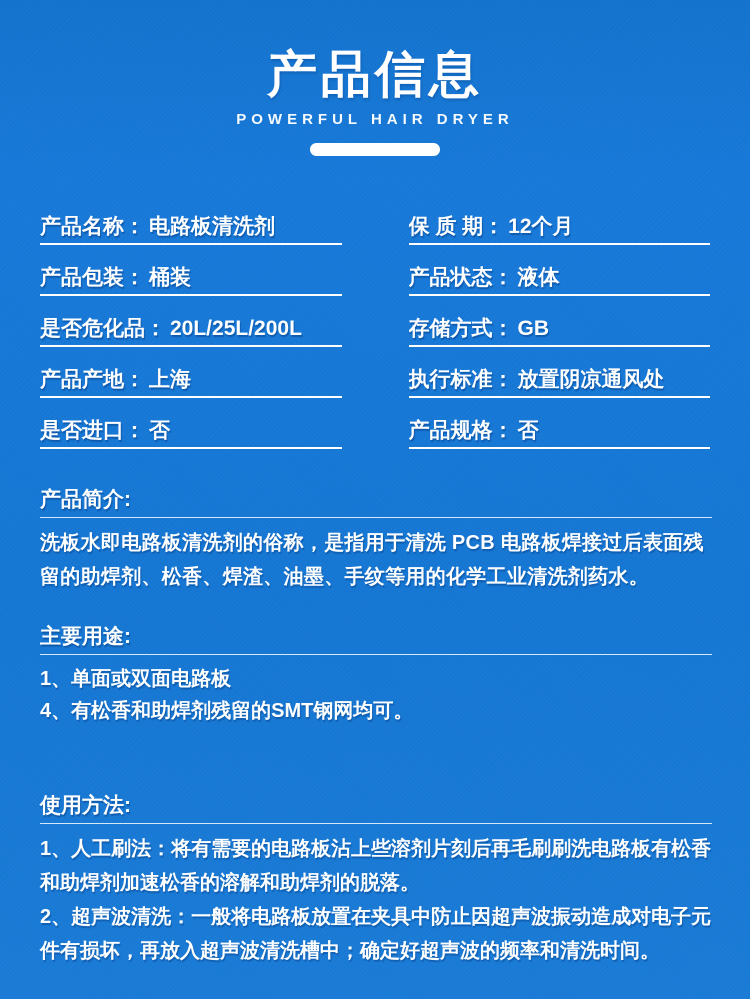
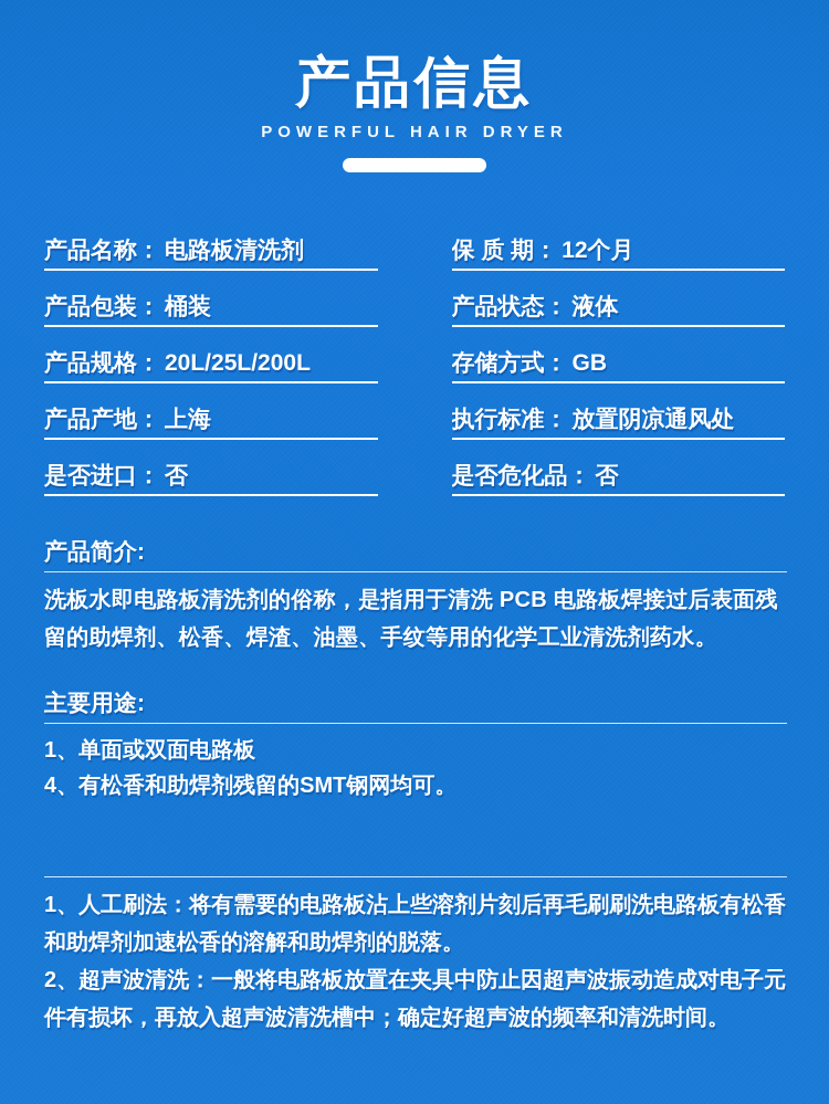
  产品信息
  POWERFUL HAIR DRYER
  产品名称： 电路板清洗剂
  保 质 期： 12个月
  产品包装： 桶装
  产品状态： 液体
- 是否危化品： 20L/25L/200L
+ 产品规格： 20L/25L/200L
  存储方式： GB
  产品产地： 上海
  执行标准： 放置阴凉通风处
  是否进口： 否
- 产品规格： 否
+ 是否危化品： 否
  产品简介:
  洗板水即电路板清洗剂的俗称，是指用于清洗 PCB 电路板焊接过后表面残留的助焊剂、松香、焊渣、油墨、手纹等用的化学工业清洗剂药水。
  主要用途:
  1、单面或双面电路板
  4、有松香和助焊剂残留的SMT钢网均可。
- 使用方法:
  1、人工刷法：将有需要的电路板沾上些溶剂片刻后再毛刷刷洗电路板有松香和助焊剂加速松香的溶解和助焊剂的脱落。
  2、超声波清洗：一般将电路板放置在夹具中防止因超声波振动造成对电子元件有损坏，再放入超声波清洗槽中；确定好超声波的频率和清洗时间。
